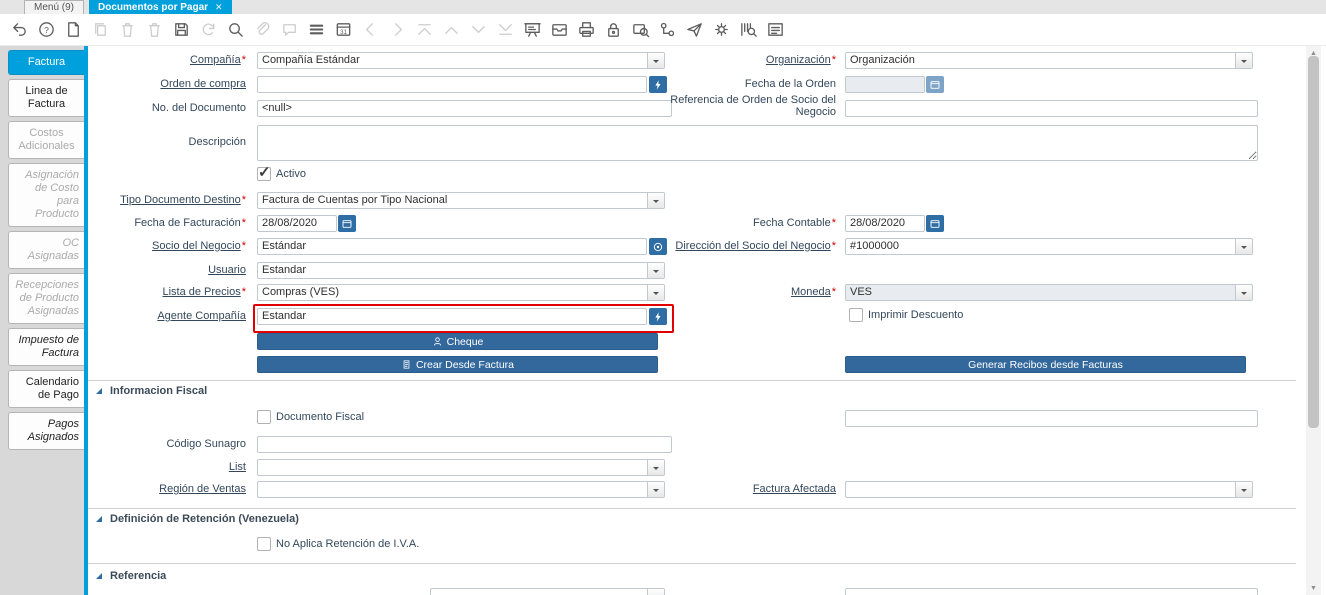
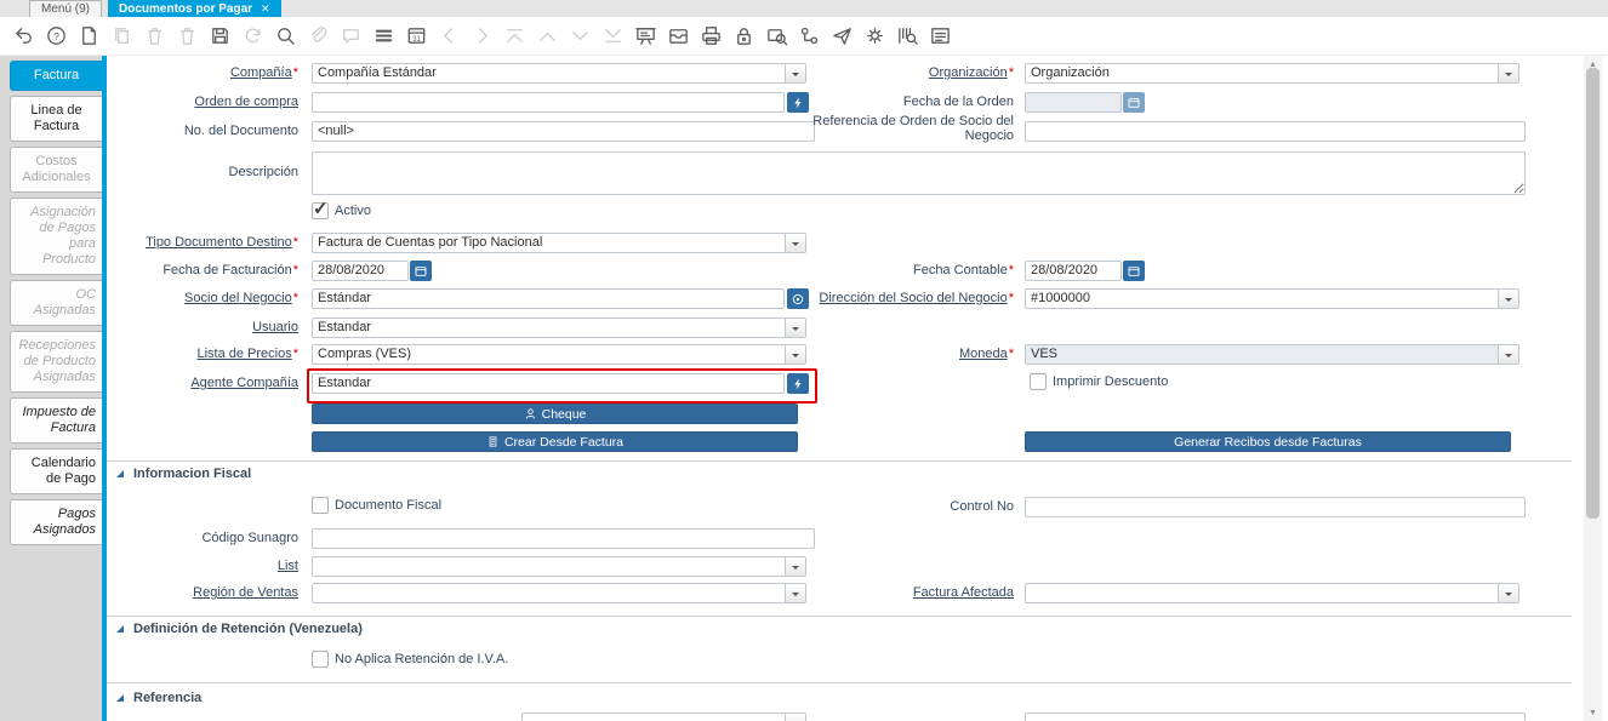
  Menú (9)
  Documentos por Pagar
  ✕
  ?
  Factura
  Linea de Factura
  Costos Adicionales
- Asignación de Costo para Producto
+ Asignación de Pagos para Producto
  OC Asignadas
  Recepciones de Producto Asignadas
  Impuesto de Factura
  Calendario de Pago
  Pagos Asignados
  Compañía*
  Compañía Estándar
  Organización*
  Organización
  Orden de compra
  Fecha de la Orden
  No. del Documento
  <null>
  Referencia de Orden de Socio del Negocio
  Descripción
  ✓
  Activo
  Tipo Documento Destino*
  Factura de Cuentas por Tipo Nacional
  Fecha de Facturación*
  28/08/2020
  Fecha Contable*
  28/08/2020
  Socio del Negocio*
  Estándar
  Dirección del Socio del Negocio*
  #1000000
  Usuario
  Estandar
  Lista de Precios*
  Compras (VES)
  Moneda*
  VES
  Agente Compañía
  Estandar
  Imprimir Descuento
  Cheque
  Crear Desde Factura
  Generar Recibos desde Facturas
  Informacion Fiscal
  Documento Fiscal
+ Control No
  Código Sunagro
  List
  Región de Ventas
  Factura Afectada
  Definición de Retención (Venezuela)
  No Aplica Retención de I.V.A.
  Referencia
